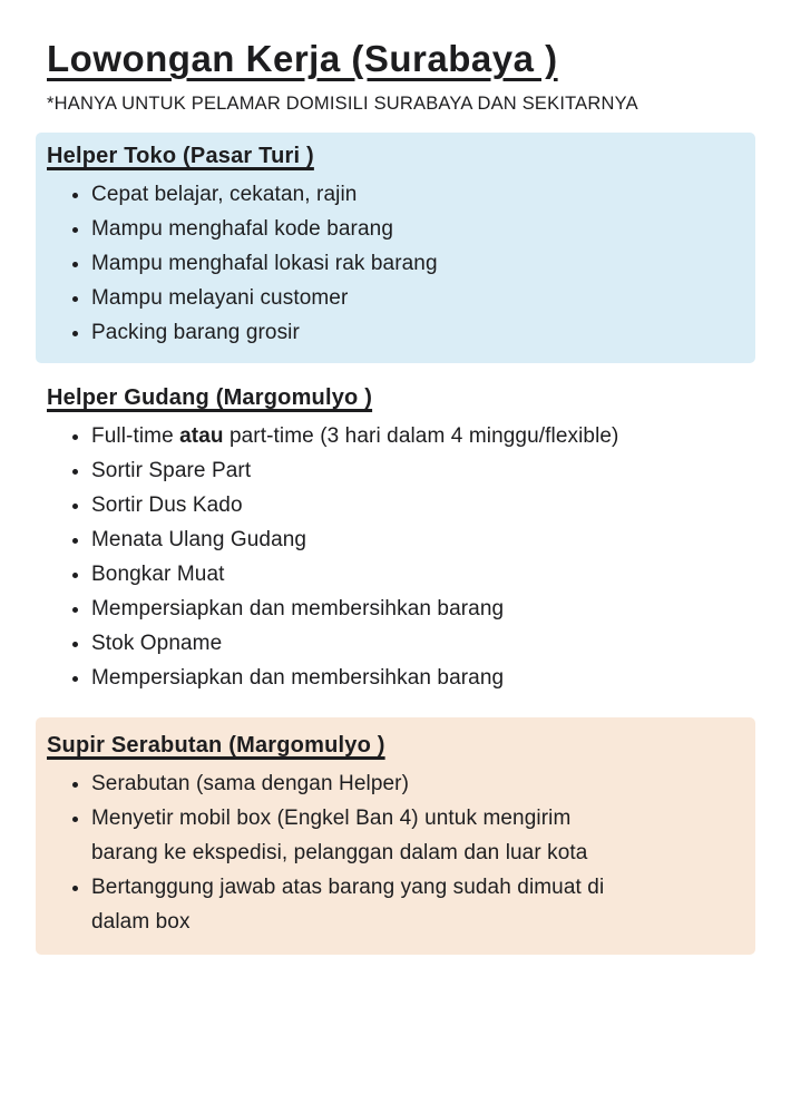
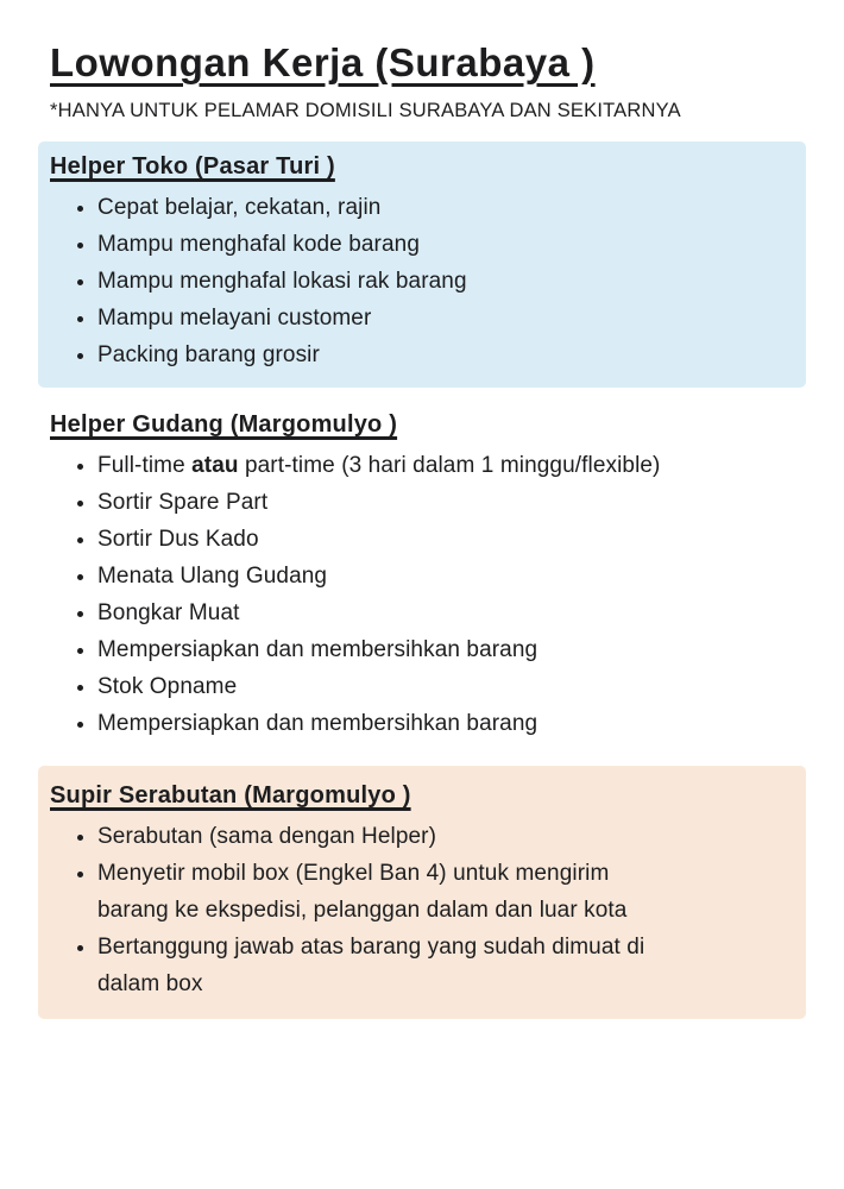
  Lowongan Kerja (Surabaya )
  *HANYA UNTUK PELAMAR DOMISILI SURABAYA DAN SEKITARNYA
  Helper Toko (Pasar Turi )
  Cepat belajar, cekatan, rajin
  Mampu menghafal kode barang
  Mampu menghafal lokasi rak barang
  Mampu melayani customer
  Packing barang grosir
  Helper Gudang (Margomulyo )
- Full-time atau part-time (3 hari dalam 4 minggu/flexible)
+ Full-time atau part-time (3 hari dalam 1 minggu/flexible)
  Sortir Spare Part
  Sortir Dus Kado
  Menata Ulang Gudang
  Bongkar Muat
  Mempersiapkan dan membersihkan barang
  Stok Opname
  Mempersiapkan dan membersihkan barang
  Supir Serabutan (Margomulyo )
  Serabutan (sama dengan Helper)
  Menyetir mobil box (Engkel Ban 4) untuk mengirim
  barang ke ekspedisi, pelanggan dalam dan luar kota
  Bertanggung jawab atas barang yang sudah dimuat di
  dalam box
